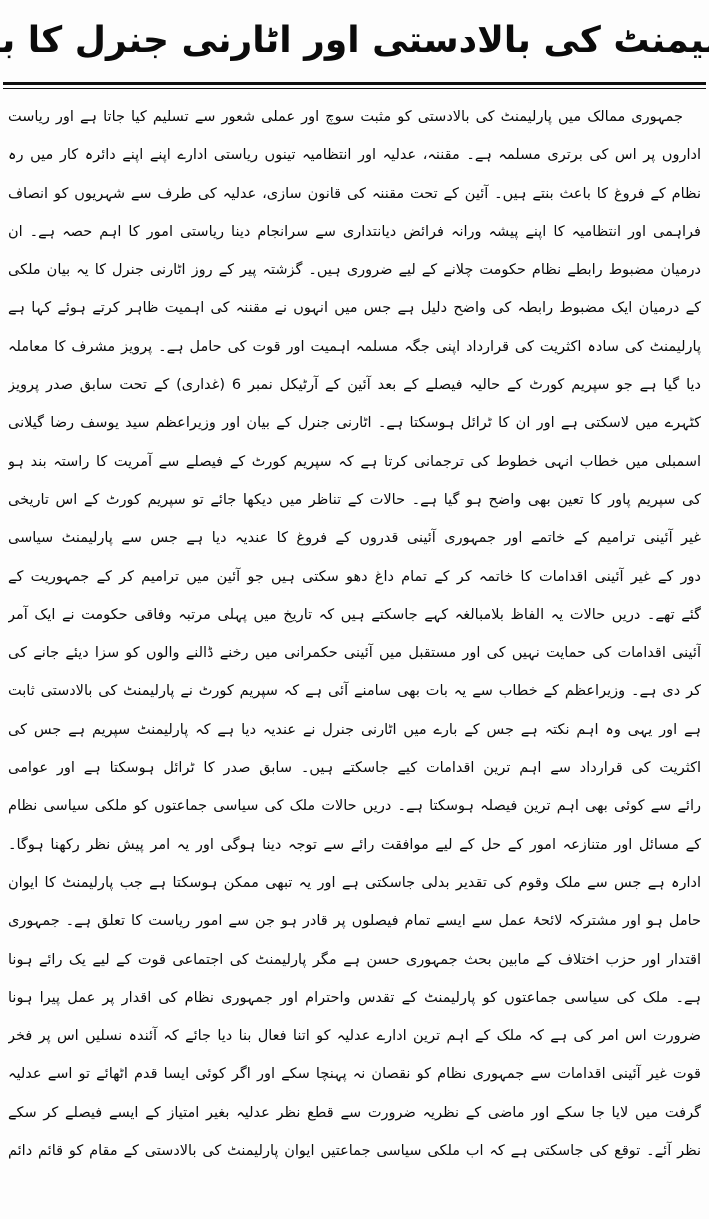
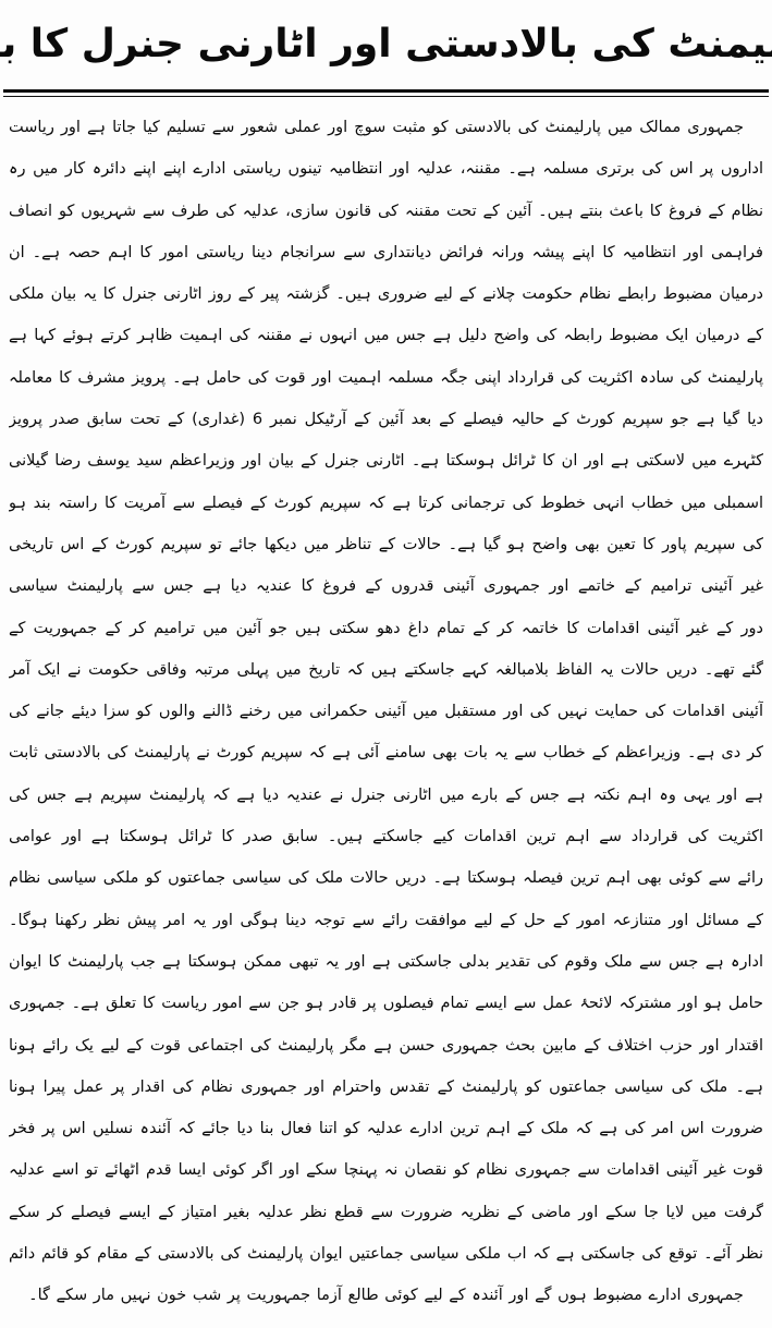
  یمنٹ کی بالادستی اور اٹارنی جنرل کا ب
  جمہوری ممالک میں پارلیمنٹ کی بالادستی کو مثبت سوچ اور عملی شعور سے تسلیم کیا جاتا ہے اور ریاست
  اداروں پر اس کی برتری مسلمہ ہے۔ مقننہ، عدلیہ اور انتظامیہ تینوں ریاستی ادارے اپنے اپنے دائرہ کار میں رہ
  نظام کے فروغ کا باعث بنتے ہیں۔ آئین کے تحت مقننہ کی قانون سازی، عدلیہ کی طرف سے شہریوں کو انصاف
  فراہمی اور انتظامیہ کا اپنے پیشہ ورانہ فرائض دیانتداری سے سرانجام دینا ریاستی امور کا اہم حصہ ہے۔ ان
  درمیان مضبوط رابطے نظام حکومت چلانے کے لیے ضروری ہیں۔ گزشتہ پیر کے روز اٹارنی جنرل کا یہ بیان ملکی
  کے درمیان ایک مضبوط رابطہ کی واضح دلیل ہے جس میں انہوں نے مقننہ کی اہمیت ظاہر کرتے ہوئے کہا ہے
  پارلیمنٹ کی سادہ اکثریت کی قرارداد اپنی جگہ مسلمہ اہمیت اور قوت کی حامل ہے۔ پرویز مشرف کا معاملہ
  دیا گیا ہے جو سپریم کورٹ کے حالیہ فیصلے کے بعد آئین کے آرٹیکل نمبر 6 (غداری) کے تحت سابق صدر پرویز
  کٹہرے میں لاسکتی ہے اور ان کا ٹرائل ہوسکتا ہے۔ اٹارنی جنرل کے بیان اور وزیراعظم سید یوسف رضا گیلانی
  اسمبلی میں خطاب انہی خطوط کی ترجمانی کرتا ہے کہ سپریم کورٹ کے فیصلے سے آمریت کا راستہ بند ہو
  کی سپریم پاور کا تعین بھی واضح ہو گیا ہے۔ حالات کے تناظر میں دیکھا جائے تو سپریم کورٹ کے اس تاریخی
  غیر آئینی ترامیم کے خاتمے اور جمہوری آئینی قدروں کے فروغ کا عندیہ دیا ہے جس سے پارلیمنٹ سیاسی
  دور کے غیر آئینی اقدامات کا خاتمہ کر کے تمام داغ دھو سکتی ہیں جو آئین میں ترامیم کر کے جمہوریت کے
  گئے تھے۔ دریں حالات یہ الفاظ بلامبالغہ کہے جاسکتے ہیں کہ تاریخ میں پہلی مرتبہ وفاقی حکومت نے ایک آمر
  آئینی اقدامات کی حمایت نہیں کی اور مستقبل میں آئینی حکمرانی میں رخنے ڈالنے والوں کو سزا دیئے جانے کی
  کر دی ہے۔ وزیراعظم کے خطاب سے یہ بات بھی سامنے آئی ہے کہ سپریم کورٹ نے پارلیمنٹ کی بالادستی ثابت
  ہے اور یہی وہ اہم نکتہ ہے جس کے بارے میں اٹارنی جنرل نے عندیہ دیا ہے کہ پارلیمنٹ سپریم ہے جس کی
  اکثریت کی قرارداد سے اہم ترین اقدامات کیے جاسکتے ہیں۔ سابق صدر کا ٹرائل ہوسکتا ہے اور عوامی
  رائے سے کوئی بھی اہم ترین فیصلہ ہوسکتا ہے۔ دریں حالات ملک کی سیاسی جماعتوں کو ملکی سیاسی نظام
  کے مسائل اور متنازعہ امور کے حل کے لیے موافقت رائے سے توجہ دینا ہوگی اور یہ امر پیش نظر رکھنا ہوگا۔
  ادارہ ہے جس سے ملک وقوم کی تقدیر بدلی جاسکتی ہے اور یہ تبھی ممکن ہوسکتا ہے جب پارلیمنٹ کا ایوان
  حامل ہو اور مشترکہ لائحۂ عمل سے ایسے تمام فیصلوں پر قادر ہو جن سے امور ریاست کا تعلق ہے۔ جمہوری
  اقتدار اور حزب اختلاف کے مابین بحث جمہوری حسن ہے مگر پارلیمنٹ کی اجتماعی قوت کے لیے یک رائے ہونا
  ہے۔ ملک کی سیاسی جماعتوں کو پارلیمنٹ کے تقدس واحترام اور جمہوری نظام کی اقدار پر عمل پیرا ہونا
  ضرورت اس امر کی ہے کہ ملک کے اہم ترین ادارے عدلیہ کو اتنا فعال بنا دیا جائے کہ آئندہ نسلیں اس پر فخر
  قوت غیر آئینی اقدامات سے جمہوری نظام کو نقصان نہ پہنچا سکے اور اگر کوئی ایسا قدم اٹھائے تو اسے عدلیہ
  گرفت میں لایا جا سکے اور ماضی کے نظریہ ضرورت سے قطع نظر عدلیہ بغیر امتیاز کے ایسے فیصلے کر سکے
  نظر آئے۔ توقع کی جاسکتی ہے کہ اب ملکی سیاسی جماعتیں ایوان پارلیمنٹ کی بالادستی کے مقام کو قائم دائم
+ جمہوری ادارے مضبوط ہوں گے اور آئندہ کے لیے کوئی طالع آزما جمہوریت پر شب خون نہیں مار سکے گا۔
